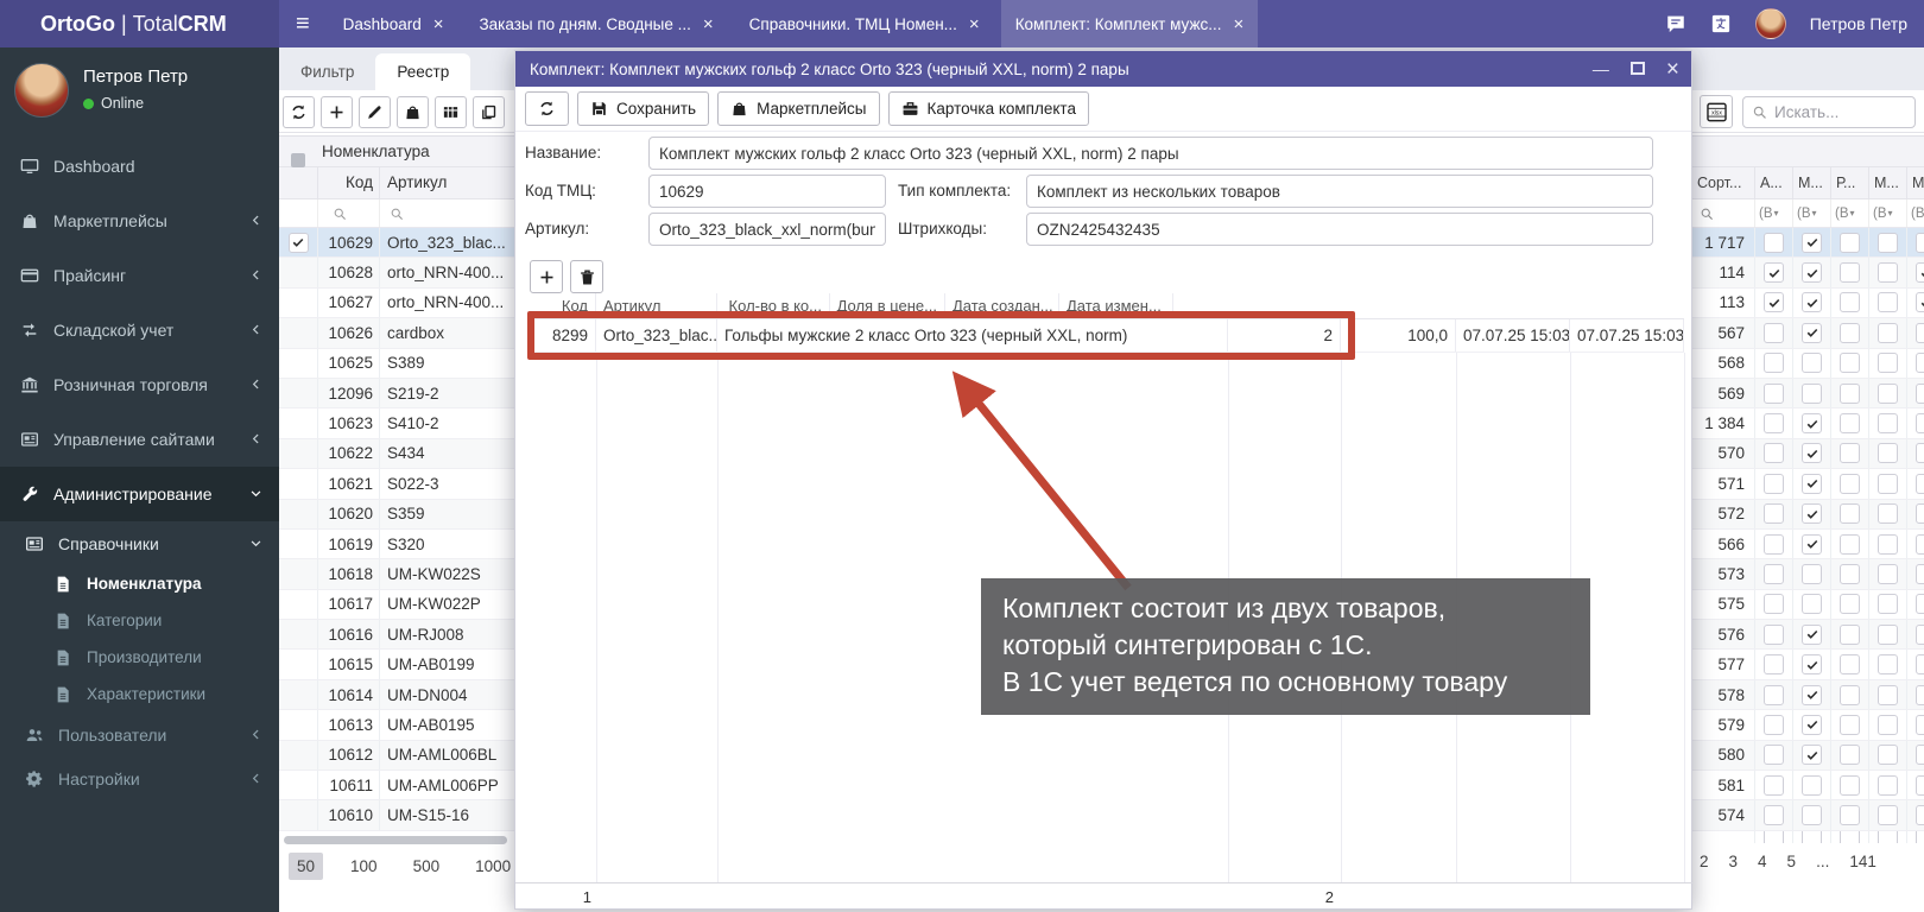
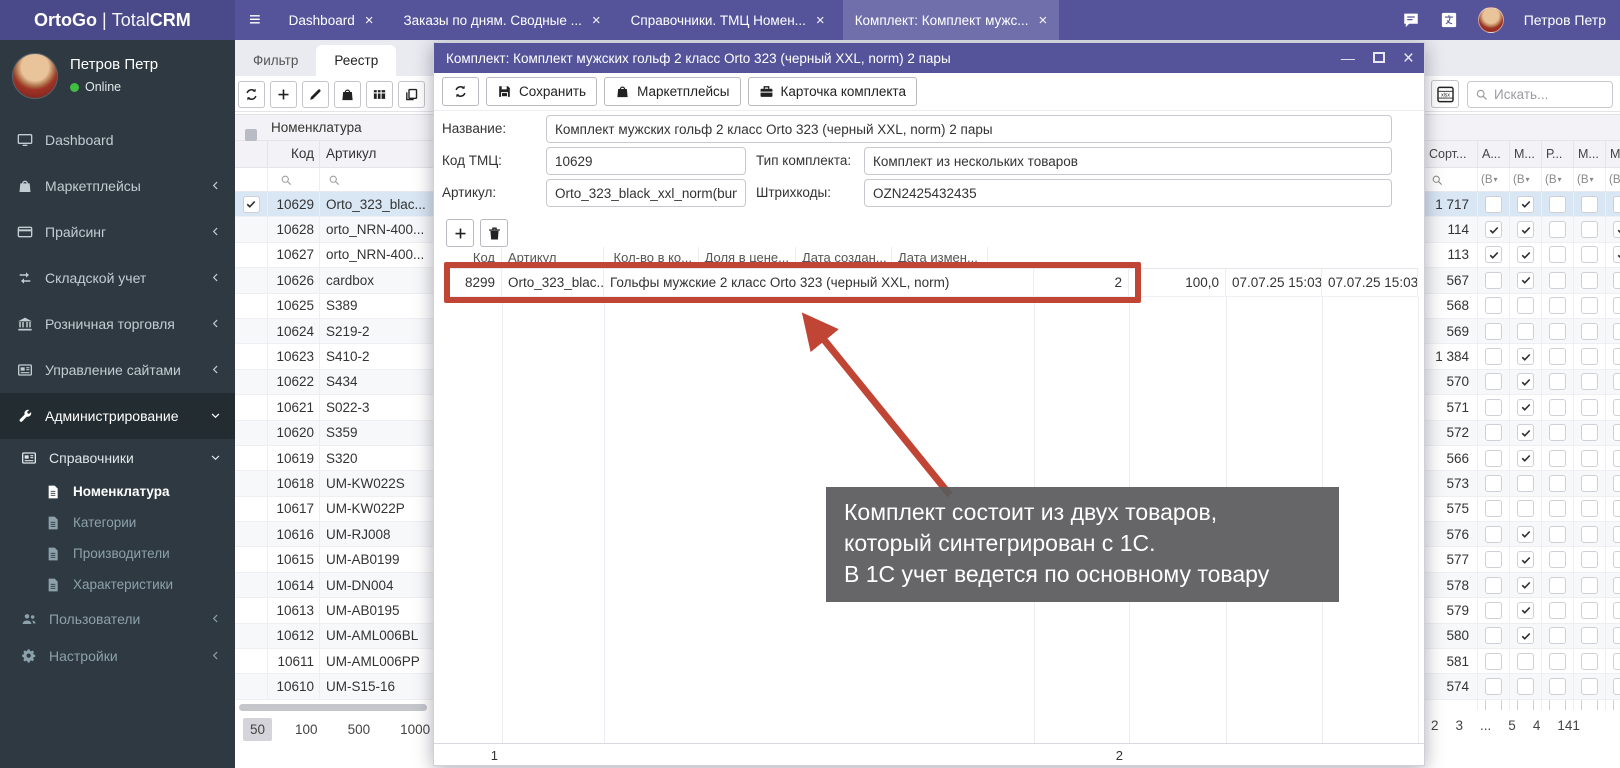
  OrtoGo | TotalCRM
  ≡
  Dashboard
  ×
  Заказы по дням. Сводные ...
  ×
  Справочники. ТМЦ Номен...
  ×
  Комплект: Комплект мужс...
  ×
  Петров Петр
  Петров Петр
  Online
  Dashboard
  Маркетплейсы
  Прайсинг
  Складской учет
  Розничная торговля
  Управление сайтами
  Администрирование
  Справочники
  Номенклатура
  Категории
  Производители
  Характеристики
  Пользователи
  Настройки
  Фильтр
  Реестр
  Номенклатура
  Код
  Артикул
  10629
  Orto_323_blac...
  10628
  orto_NRN-400...
  10627
  orto_NRN-400...
  10626
  cardbox
  10625
  S389
- 12096
+ 10624
  S219-2
  10623
  S410-2
  10622
  S434
  10621
  S022-3
  10620
  S359
  10619
  S320
  10618
  UM-KW022S
  10617
  UM-KW022P
  10616
  UM-RJ008
  10615
  UM-AB0199
  10614
  UM-DN004
  10613
  UM-AB0195
  10612
  UM-AML006BL
  10611
  UM-AML006PP
  10610
  UM-S15-16
  50
  100
  500
  1000
  Искать...
  Сорт...
  А...
  М...
  Р...
  М...
  (В
  ▾
  (В
  ▾
  (В
  ▾
  (В
  ▾
  (В
  1 717
  114
  113
  567
  568
  569
  1 384
  570
  571
  572
  566
  573
  575
  576
  577
  578
  579
  580
  581
  574
  2
  3
- 4
+ ...
  5
- ...
+ 4
  141
  Комплект: Комплект мужских гольф 2 класс Orto 323 (черный XXL, norm) 2 пары
  —
  ×
  Сохранить
  Маркетплейсы
  Карточка комплекта
  Название:
  Комплект мужских гольф 2 класс Orto 323 (черный XXL, norm) 2 пары
  Код ТМЦ:
  10629
  Тип комплекта:
  Комплект из нескольких товаров
  Артикул:
  Orto_323_black_xxl_norm(bun
  Штрихкоды:
  OZN2425432435
  Код
  Артикул
  Кол-во в ко...
  Доля в цене...
  Дата создан...
  Дата измен...
  8299
  Orto_323_blac..
  Гольфы мужские 2 класс Orto 323 (черный XXL, norm)
  2
  100,0
  07.07.25 15:03
  07.07.25 15:03
  1
  2
  Комплект состоит из двух товаров,
  который синтегрирован с 1С.
  В 1С учет ведется по основному товару
